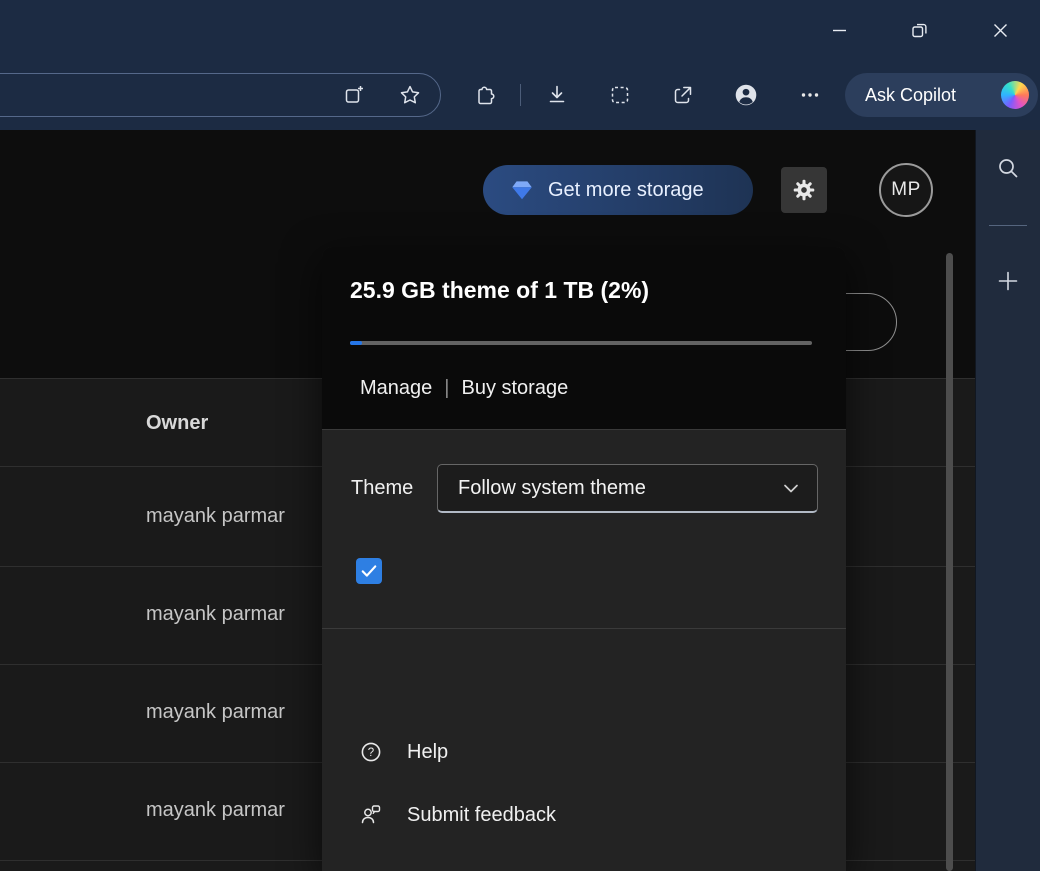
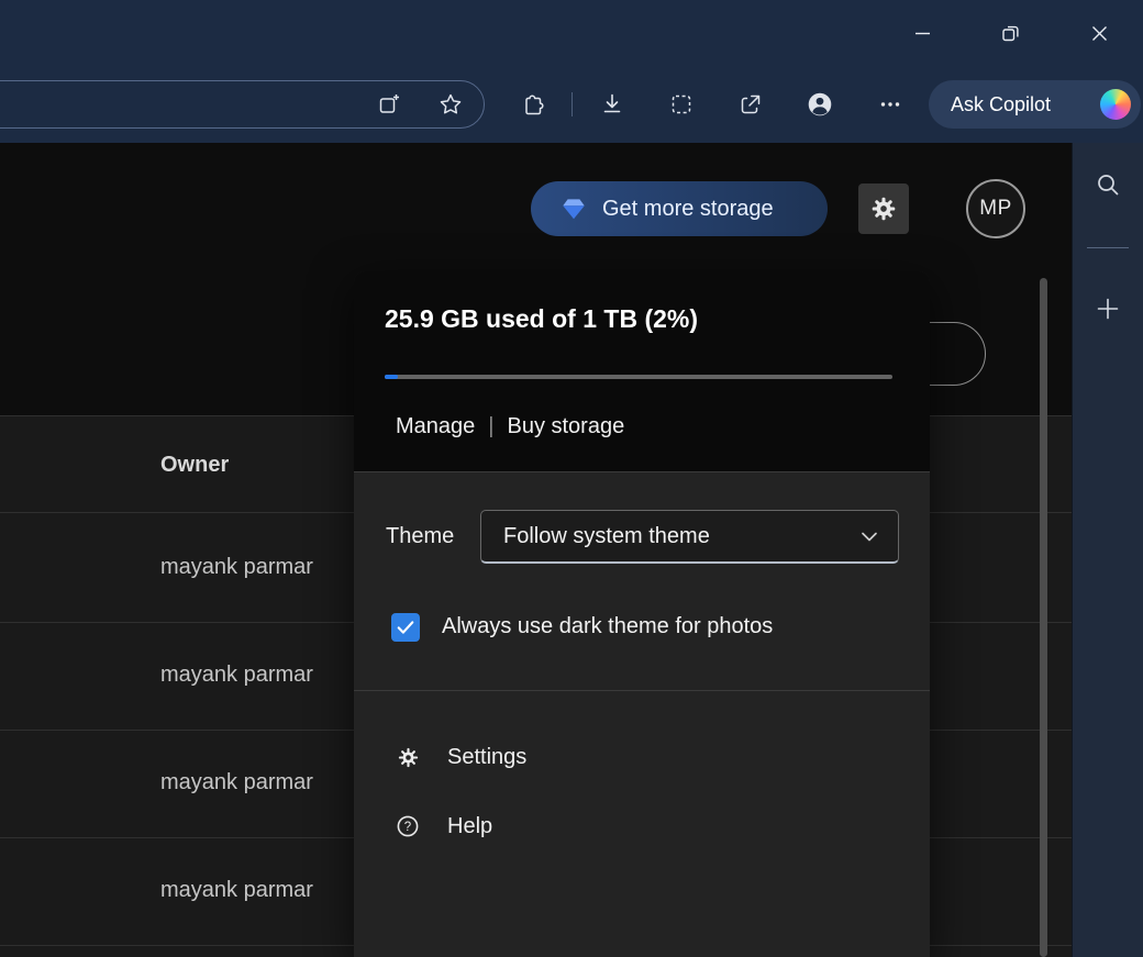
  Ask Copilot
  Owner
  mayank parmar
  mayank parmar
  mayank parmar
  mayank parmar
  Get more storage
  MP
- 25.9 GB theme of 1 TB (2%)
+ 25.9 GB used of 1 TB (2%)
  Manage
  |
  Buy storage
  Theme
  Follow system theme
+ Always use dark theme for photos
+ Settings
  ?
  Help
- Submit feedback
